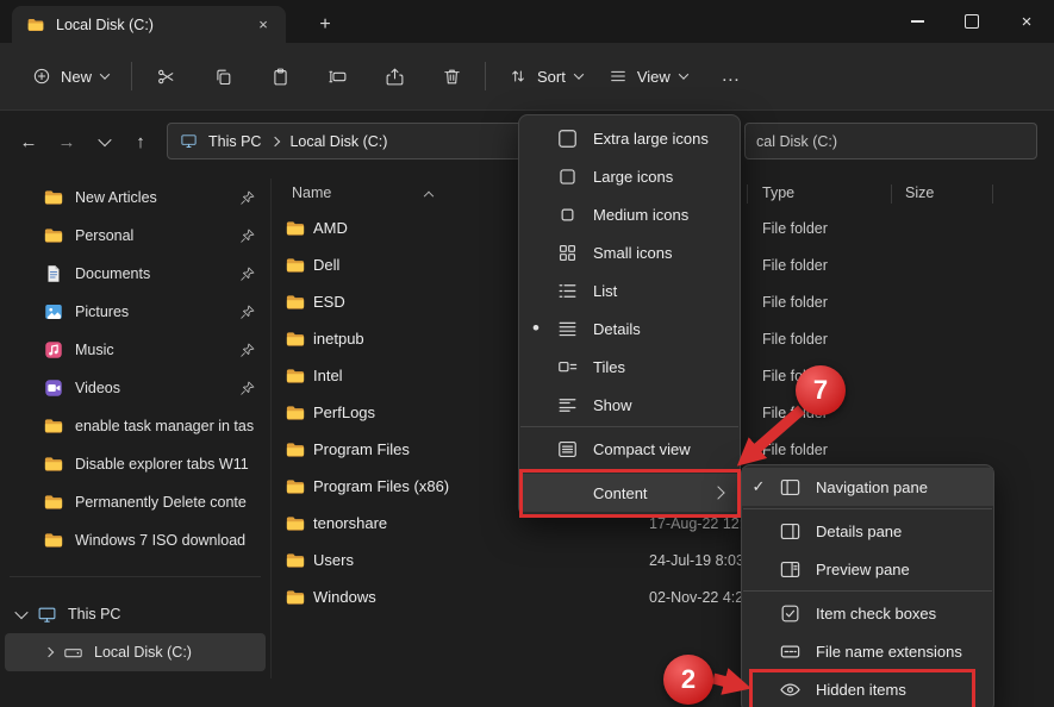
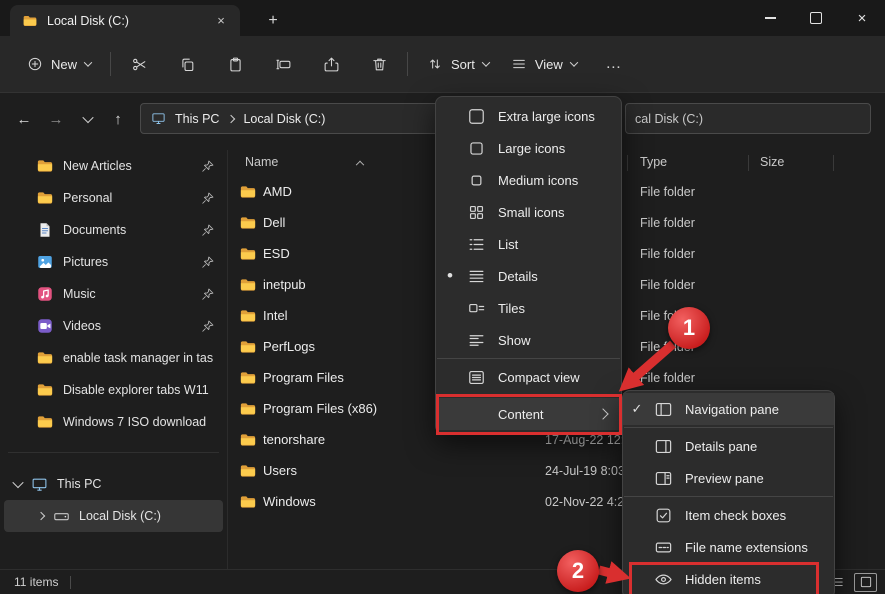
  Local Disk (C:)
  ×
  +
  ×
  New
  Sort
  View
  …
  ←
  →
  ↑
  This PC
  Local Disk (C:)
  cal Disk (C:)
  New Articles
  Personal
  Documents
  Pictures
  Music
  Videos
  enable task manager in tas
  Disable explorer tabs W11
- Permanently Delete conte
  Windows 7 ISO download
  This PC
  Local Disk (C:)
  Name
  Type
  Size
  AMD
  File folder
  Dell
  File folder
  ESD
  File folder
  inetpub
  File folder
  Intel
  PerfLogs
  Program Files
  File folder
  Program Files (x86)
  tenorshare
  Users
  24-Jul-19 8:0
  Windows
  02-Nov-22 4:2
+ 11 items
  Extra large icons
  Large icons
  Medium icons
  Small icons
  List
  •
  Details
  Tiles
  Show
  Compact view
  Content
  ✓
  Navigation pane
  Details pane
  Preview pane
  Item check boxes
  File name extensions
  Hidden items
- 7
+ 1
  2
